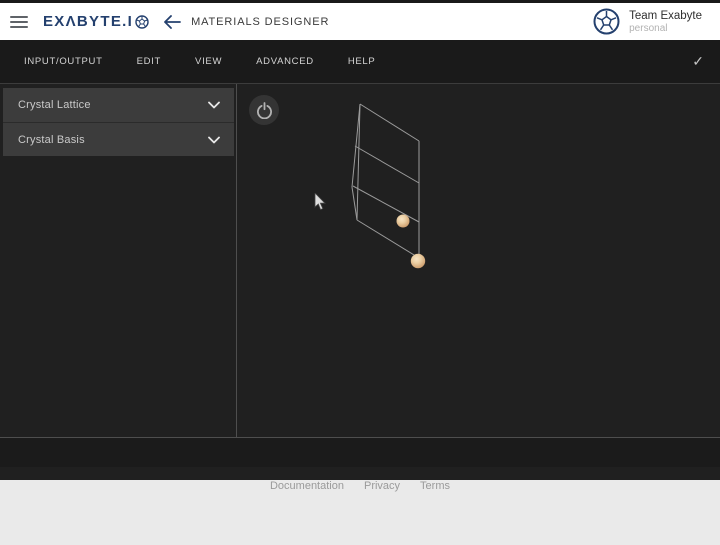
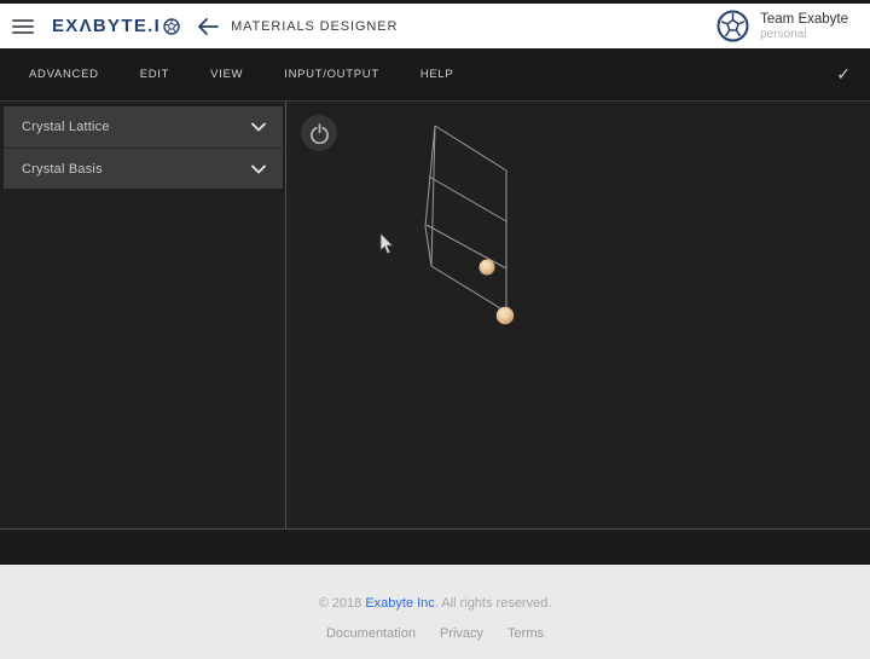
  EXΛBYTE.I
  MATERIALS DESIGNER
  Team Exabyte
  personal
- INPUT/OUTPUT
+ ADVANCED
  EDIT
  VIEW
- ADVANCED
+ INPUT/OUTPUT
  HELP
  ✓
  Crystal Lattice
  Crystal Basis
+ © 2018 Exabyte Inc. All rights reserved.
  Documentation
  Privacy
  Terms
